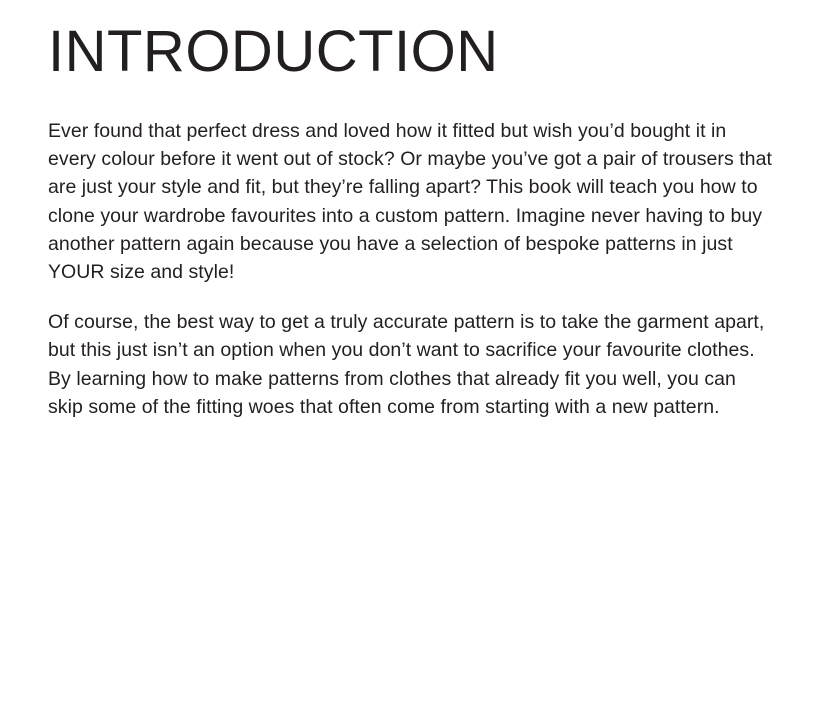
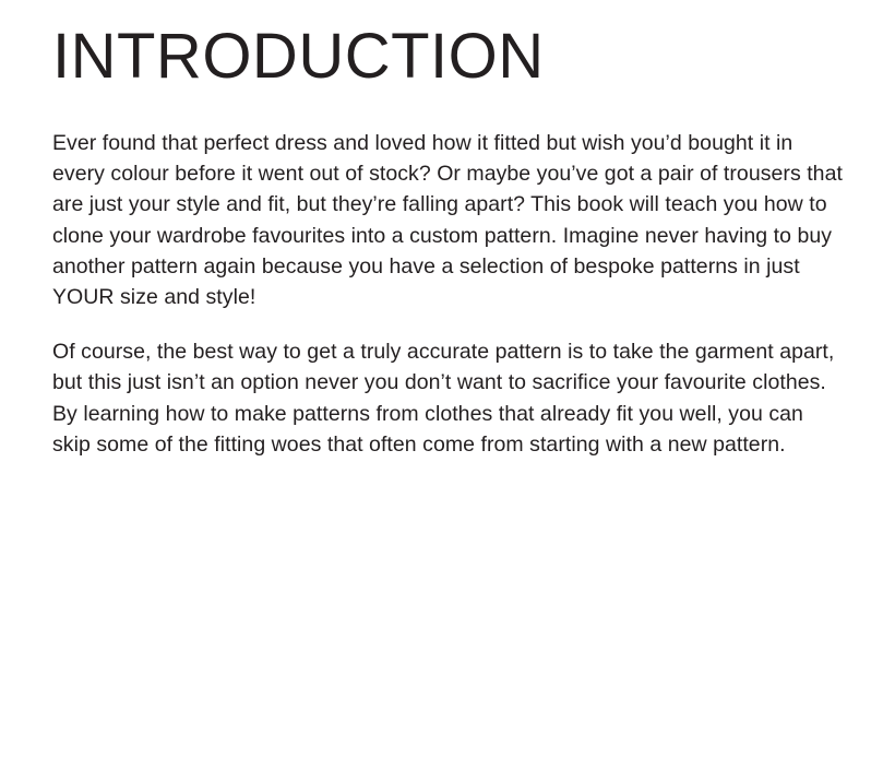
  INTRODUCTION
  Ever found that perfect dress and loved how it fitted but wish you’d bought it in every colour before it went out of stock? Or maybe you’ve got a pair of trousers that are just your style and fit, but they’re falling apart? This book will teach you how to clone your wardrobe favourites into a custom pattern. Imagine never having to buy another pattern again because you have a selection of bespoke patterns in just YOUR size and style!
- Of course, the best way to get a truly accurate pattern is to take the garment apart, but this just isn’t an option when you don’t want to sacrifice your favourite clothes. By learning how to make patterns from clothes that already fit you well, you can skip some of the fitting woes that often come from starting with a new pattern.
+ Of course, the best way to get a truly accurate pattern is to take the garment apart, but this just isn’t an option never you don’t want to sacrifice your favourite clothes. By learning how to make patterns from clothes that already fit you well, you can skip some of the fitting woes that often come from starting with a new pattern.
